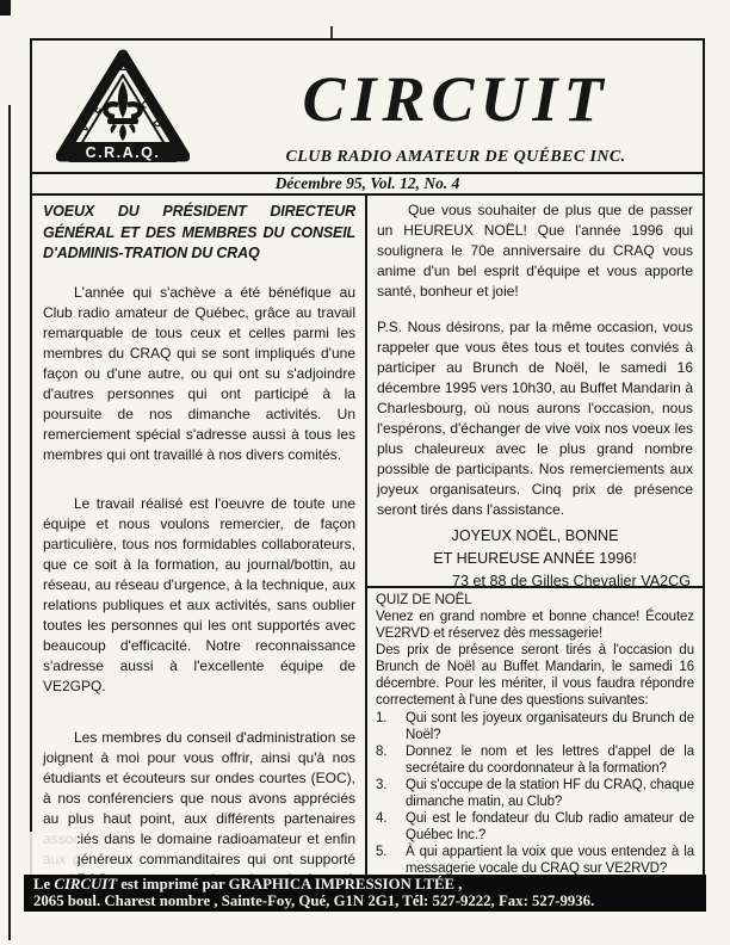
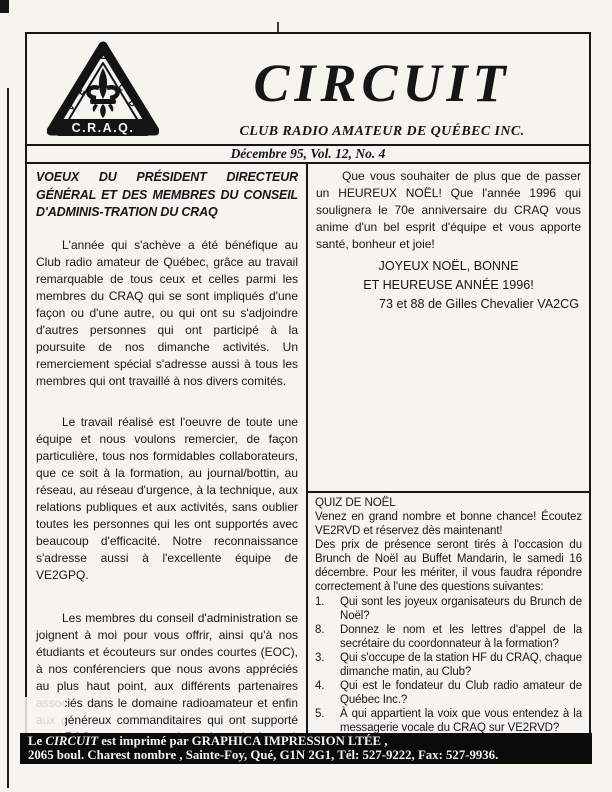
  2
  C.R.A.Q.
  CIRCUIT
  CLUB RADIO AMATEUR DE QUÉBEC INC.
  Décembre 95, Vol. 12, No. 4
  VOEUX DU PRÉSIDENT DIRECTEUR GÉNÉRAL ET DES MEMBRES DU CONSEIL D'ADMINIS-TRATION DU CRAQ
  L'année qui s'achève a été bénéfique au Club radio amateur de Québec, grâce au travail remarquable de tous ceux et celles parmi les membres du CRAQ qui se sont impliqués d'une façon ou d'une autre, ou qui ont su s'adjoindre d'autres personnes qui ont participé à la poursuite de nos dimanche activités. Un remerciement spécial s'adresse aussi à tous les membres qui ont travaillé à nos divers comités.
  Le travail réalisé est l'oeuvre de toute une équipe et nous voulons remercier, de façon particulière, tous nos formidables collaborateurs, que ce soit à la formation, au journal/bottin, au réseau, au réseau d'urgence, à la technique, aux relations publiques et aux activités, sans oublier toutes les personnes qui les ont supportés avec beaucoup d'efficacité. Notre reconnaissance s'adresse aussi à l'excellente équipe de VE2GPQ.
  Les membres du conseil d'administration se joignent à moi pour vous offrir, ainsi qu'à nos étudiants et écouteurs sur ondes courtes (EOC), à nos conférenciers que nous avons appréciés au plus haut point, aux différents partenaires associés dans le domaine radioamateur et enfin aux généreux commanditaires qui ont supporté
  Que vous souhaiter de plus que de passer un HEUREUX NOËL! Que l'année 1996 qui soulignera le 70e anniversaire du CRAQ vous anime d'un bel esprit d'équipe et vous apporte santé, bonheur et joie!
- P.S. Nous désirons, par la même occasion, vous rappeler que vous êtes tous et toutes conviés à participer au Brunch de Noël, le samedi 16 décembre 1995 vers 10h30, au Buffet Mandarin à Charlesbourg, où nous aurons l'occasion, nous l'espérons, d'échanger de vive voix nos voeux les plus chaleureux avec le plus grand nombre possible de participants. Nos remerciements aux joyeux organisateurs. Cinq prix de présence seront tirés dans l'assistance.
  JOYEUX NOËL, BONNE
  ET HEUREUSE ANNÉE 1996!
  73 et 88 de Gilles Chevalier VA2CG
  QUIZ DE NOËL
- Venez en grand nombre et bonne chance! Écoutez VE2RVD et réservez dès messagerie!
+ Venez en grand nombre et bonne chance! Écoutez VE2RVD et réservez dès maintenant!
  Des prix de présence seront tirés à l'occasion du Brunch de Noël au Buffet Mandarin, le samedi 16 décembre. Pour les mériter, il vous faudra répondre correctement à l'une des questions suivantes:
  1.
  Qui sont les joyeux organisateurs du Brunch de Noël?
  8.
  Donnez le nom et les lettres d'appel de la secrétaire du coordonnateur à la formation?
  3.
  Qui s'occupe de la station HF du CRAQ, chaque dimanche matin, au Club?
  4.
  Qui est le fondateur du Club radio amateur de Québec Inc.?
  5.
  À qui appartient la voix que vous entendez à la messagerie vocale du CRAQ sur VE2RVD?
  Le CIRCUIT est imprimé par GRAPHICA IMPRESSION LTÉE ,
  2065 boul. Charest nombre , Sainte-Foy, Qué, G1N 2G1, Tél: 527-9222, Fax: 527-9936.
